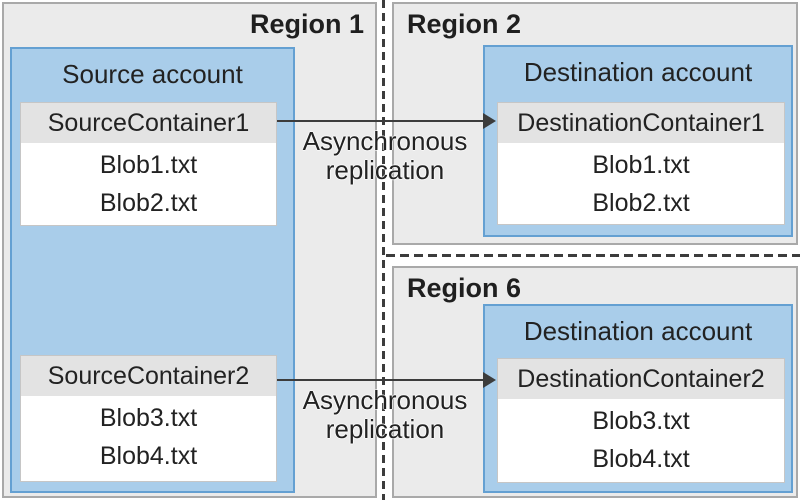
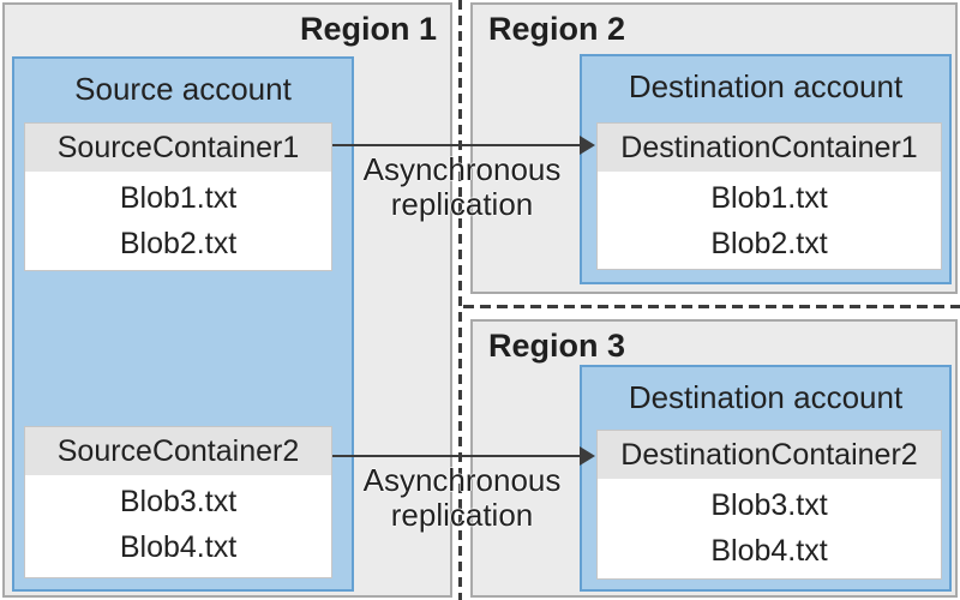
  Region 1
  Region 2
- Region 6
+ Region 3
  Source account
  Destination account
  Destination account
  SourceContainer1
  Blob1.txt
  Blob2.txt
  SourceContainer2
  Blob3.txt
  Blob4.txt
  DestinationContainer1
  Blob1.txt
  Blob2.txt
  DestinationContainer2
  Blob3.txt
  Blob4.txt
  Asynchronous replication
  Asynchronous replication
